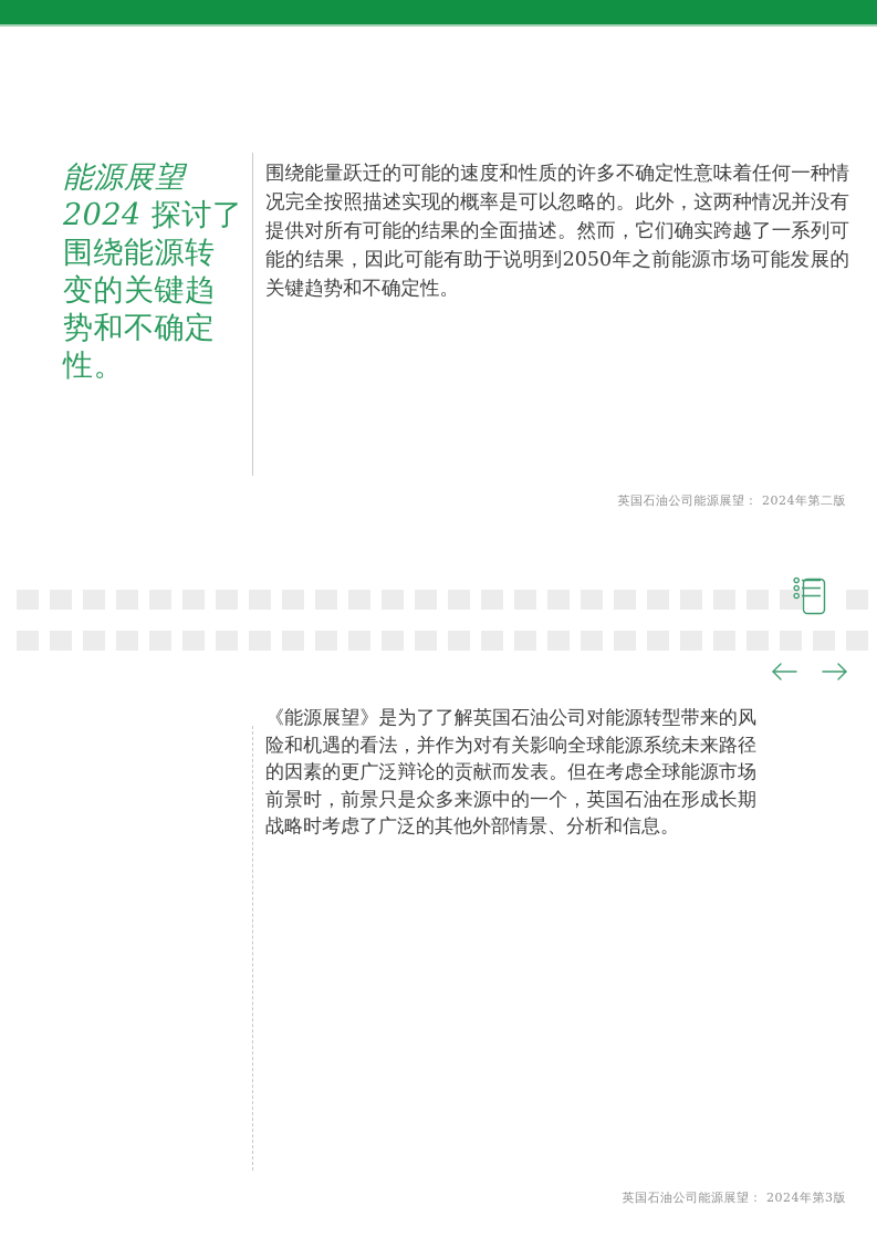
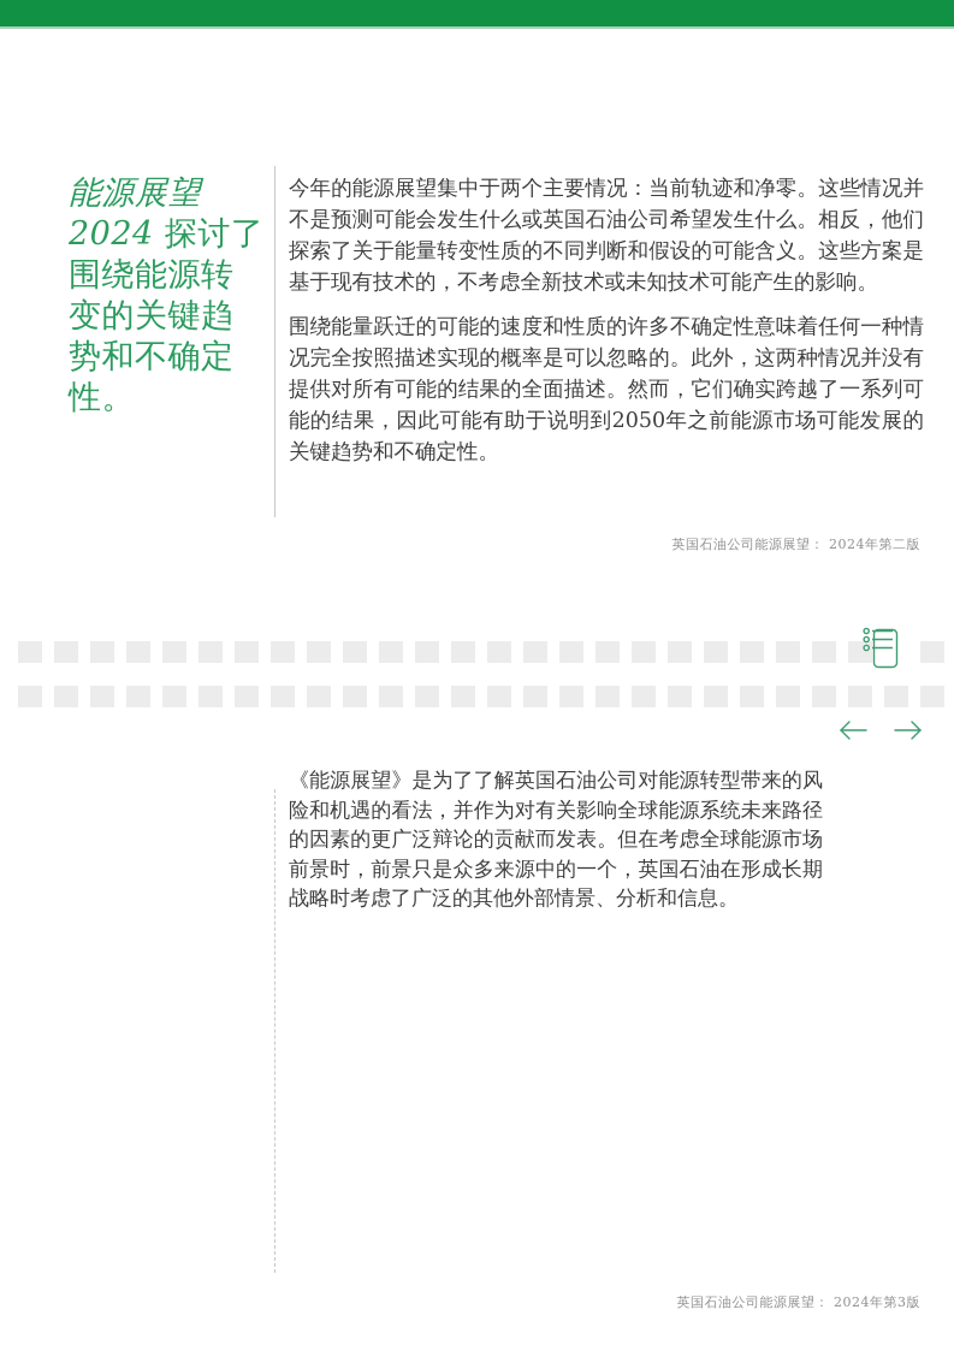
  能源展望2024 探讨了围绕能源转变的关键趋势和不确定性。
+ 今年的能源展望集中于两个主要情况：当前轨迹和净零。这些情况并不是预测可能会发生什么或英国石油公司希望发生什么。相反，他们探索了关于能量转变性质的不同判断和假设的可能含义。这些方案是基于现有技术的，不考虑全新技术或未知技术可能产生的影响。
  围绕能量跃迁的可能的速度和性质的许多不确定性意味着任何一种情况完全按照描述实现的概率是可以忽略的。此外，这两种情况并没有提供对所有可能的结果的全面描述。然而，它们确实跨越了一系列可能的结果，因此可能有助于说明到2050年之前能源市场可能发展的关键趋势和不确定性。
  英国石油公司能源展望： 2024年第二版
  《能源展望》是为了了解英国石油公司对能源转型带来的风险和机遇的看法，并作为对有关影响全球能源系统未来路径的因素的更广泛辩论的贡献而发表。但在考虑全球能源市场前景时，前景只是众多来源中的一个，英国石油在形成长期战略时考虑了广泛的其他外部情景、分析和信息。
  英国石油公司能源展望： 2024年第3版
